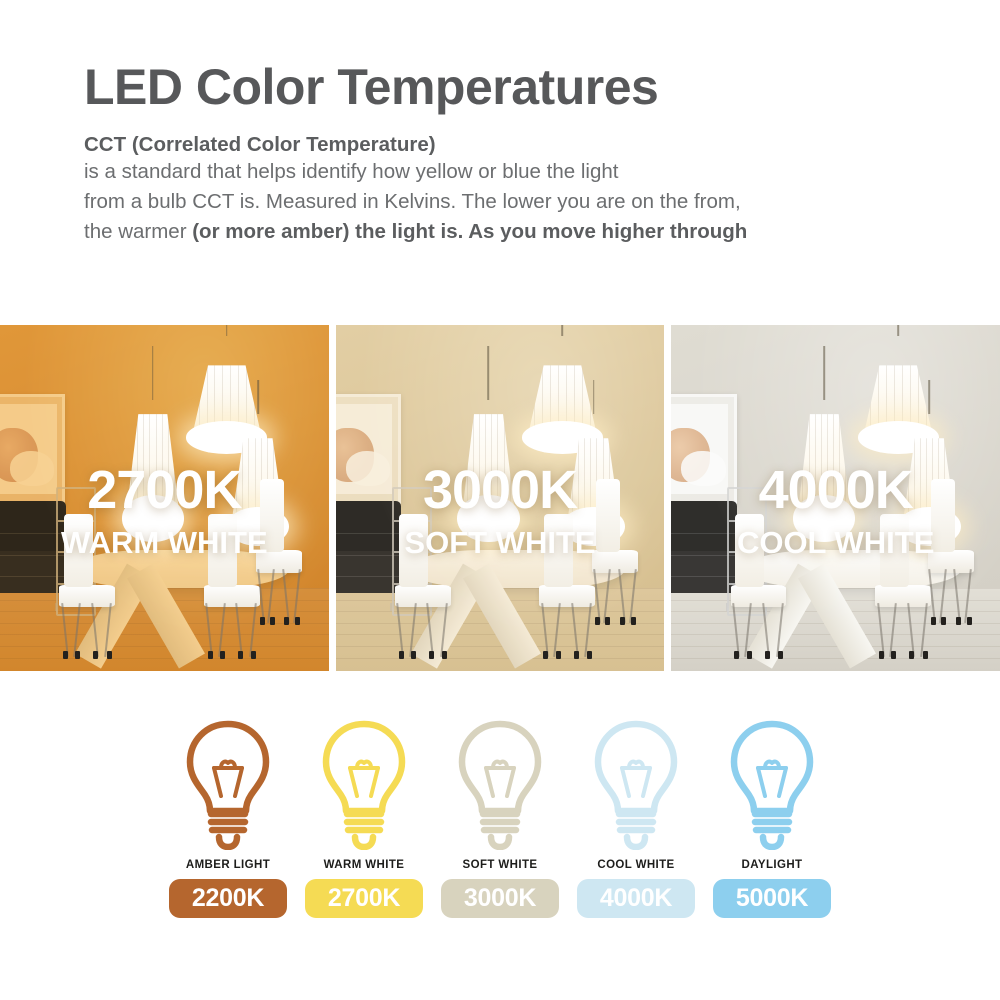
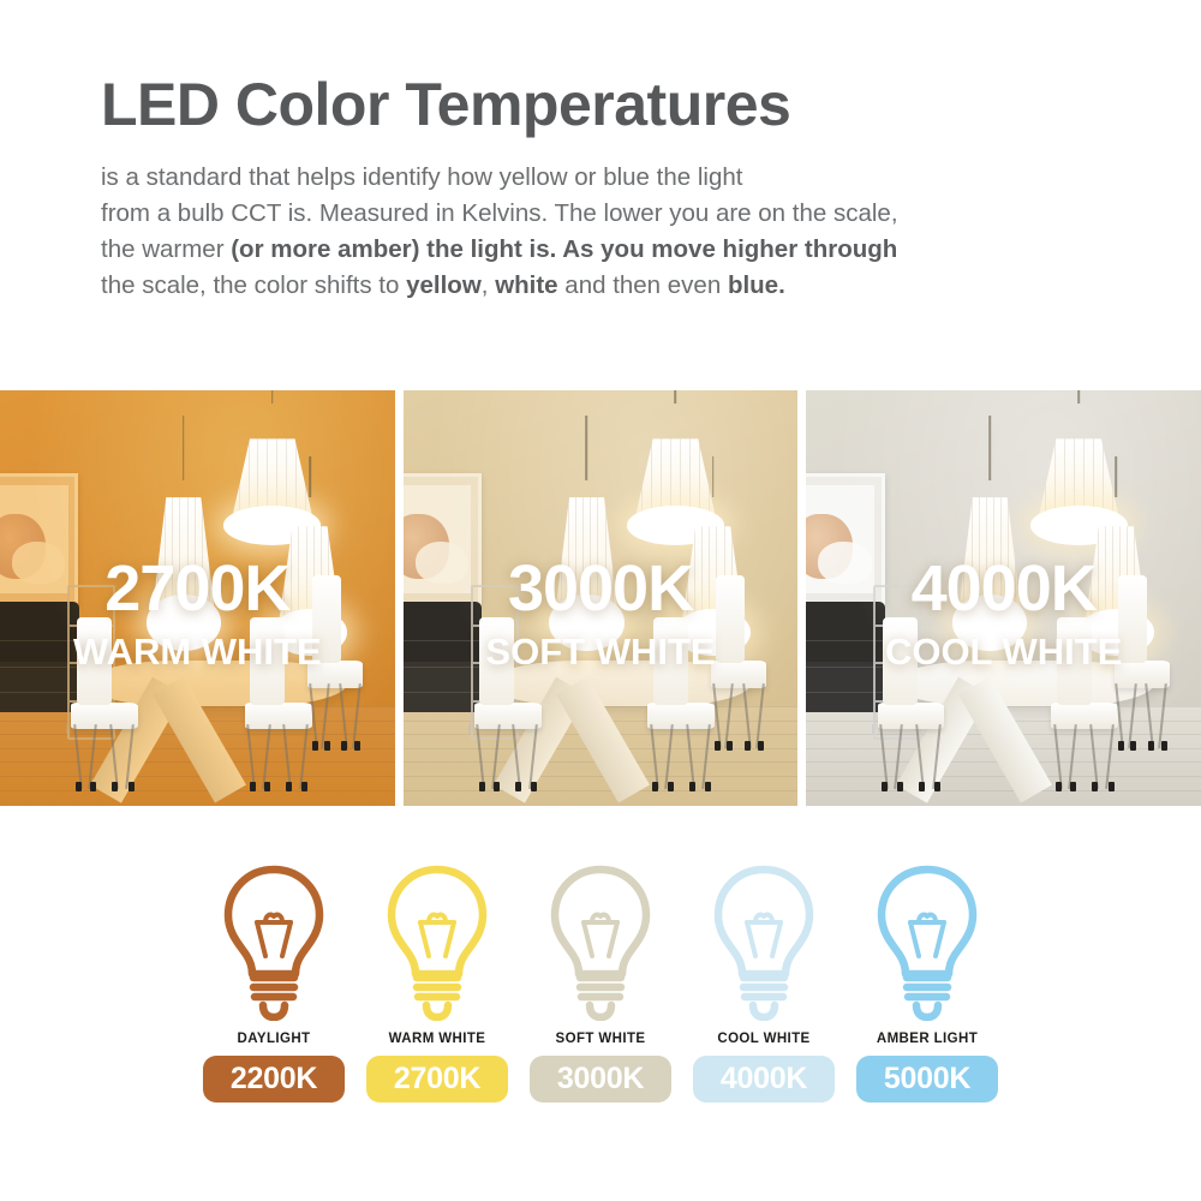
  LED Color Temperatures
- CCT (Correlated Color Temperature)
  is a standard that helps identify how yellow or blue the light
- from a bulb CCT is. Measured in Kelvins. The lower you are on the from,
+ from a bulb CCT is. Measured in Kelvins. The lower you are on the scale,
  the warmer (or more amber) the light is. As you move higher through
+ the scale, the color shifts to yellow, white and then even blue.
  2700K
  WARM WHITE
  3000K
  SOFT WHITE
  4000K
  COOL WHITE
- AMBER LIGHT
+ DAYLIGHT
  2200K
  WARM WHITE
  2700K
  SOFT WHITE
  3000K
  COOL WHITE
  4000K
- DAYLIGHT
+ AMBER LIGHT
  5000K
